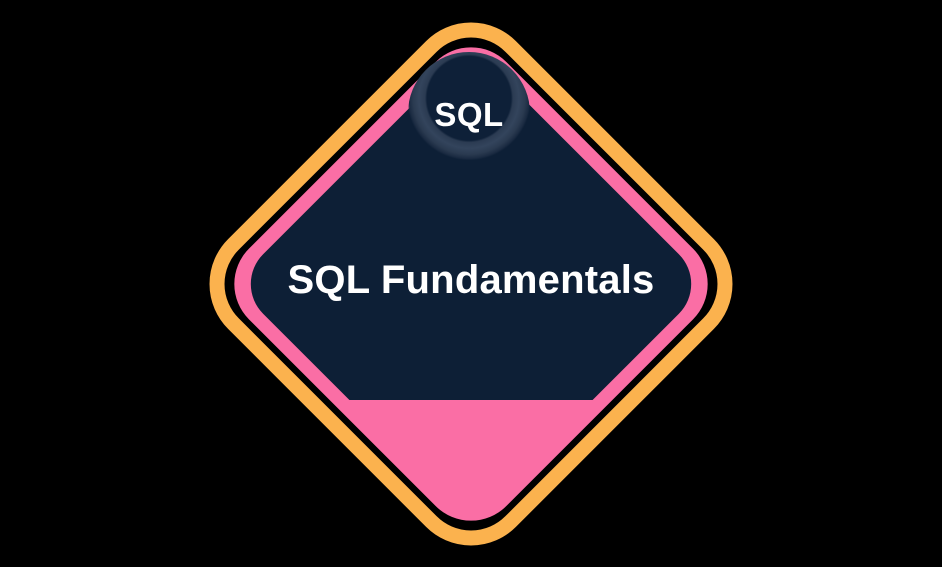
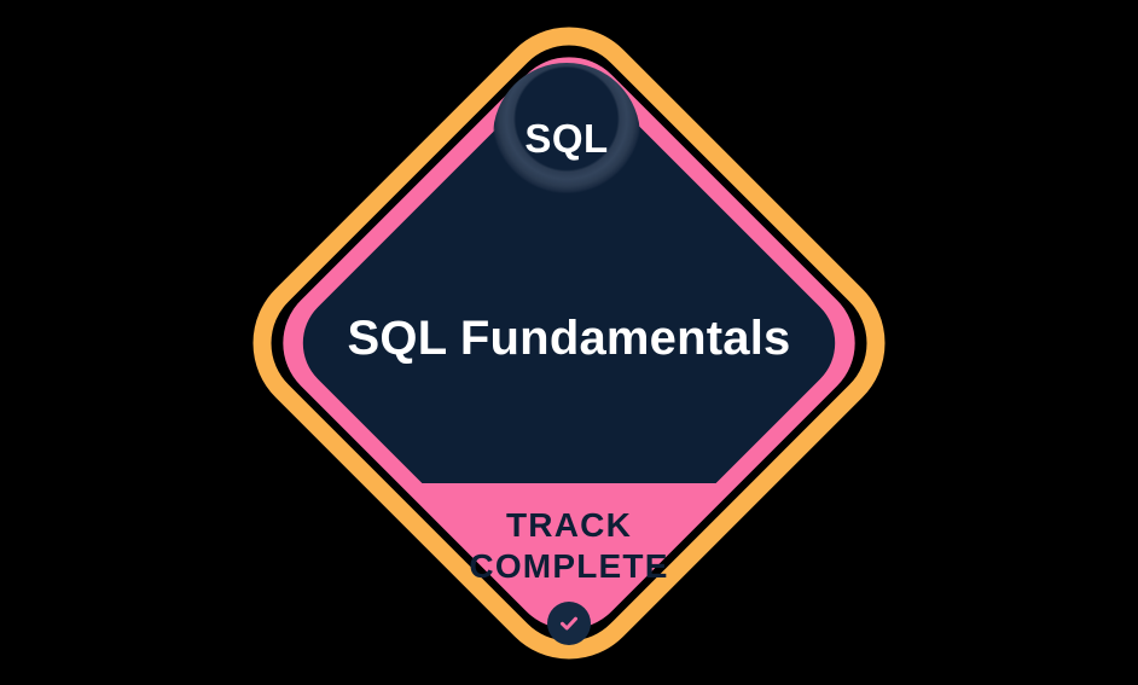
  SQL
  SQL Fundamentals
+ TRACK
+ COMPLETE
